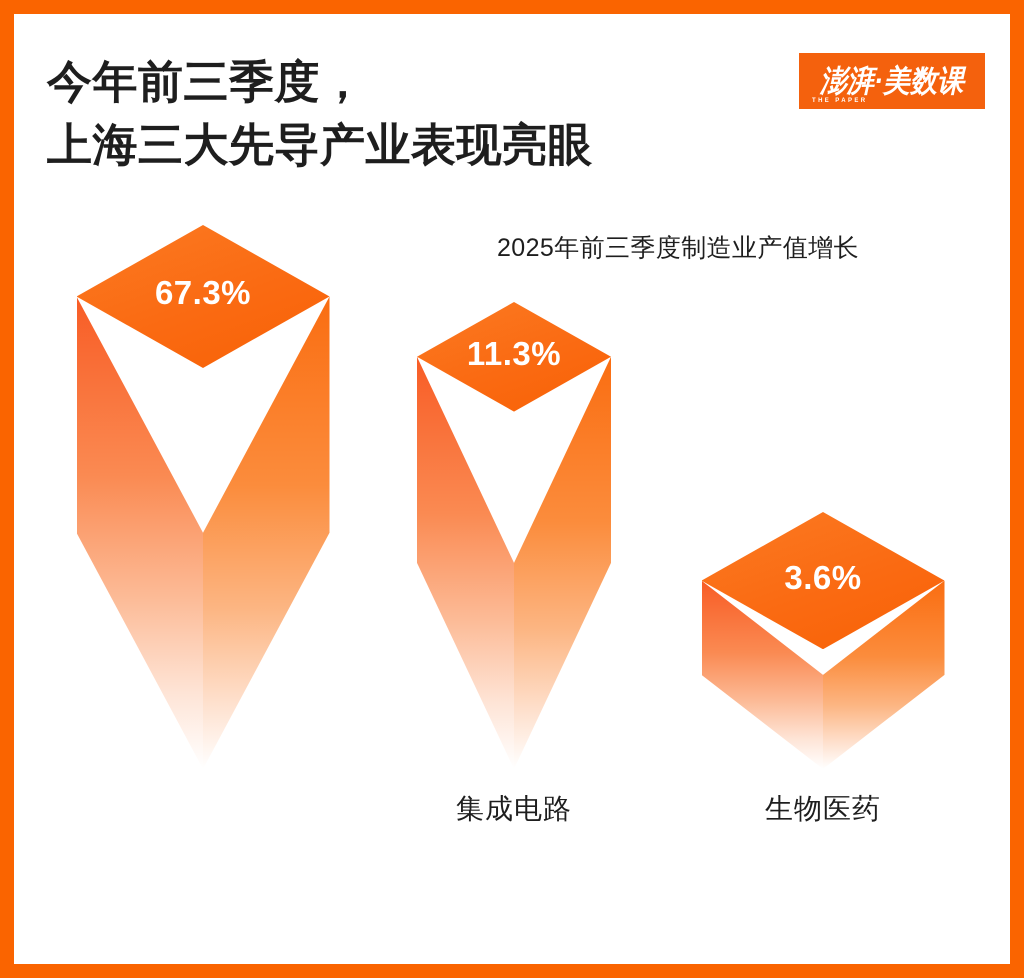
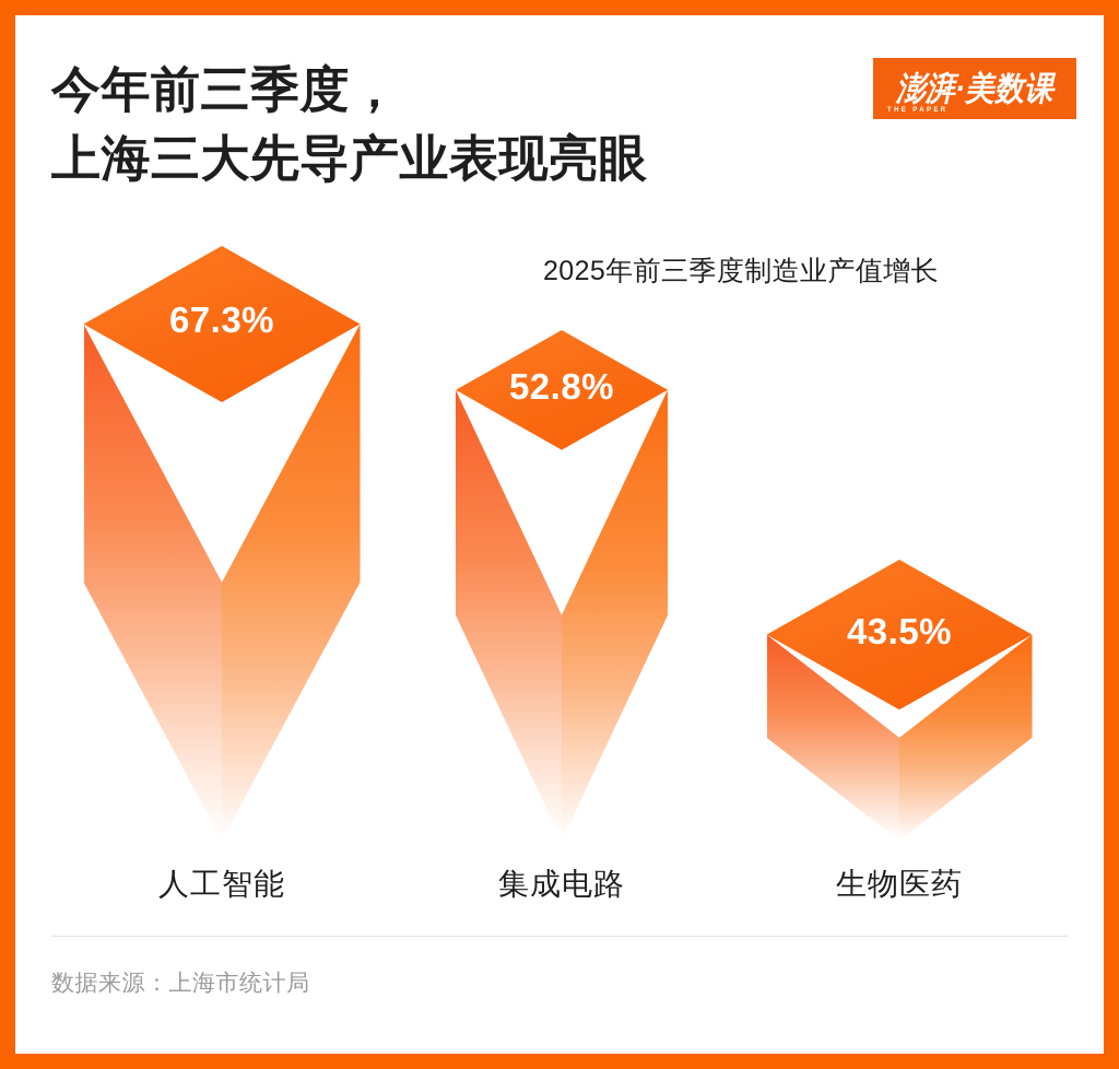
  今年前三季度，
  上海三大先导产业表现亮眼
  澎湃·美数课
  2025年前三季度制造业产值增长
  67.3%
- 11.3%
+ 52.8%
- 3.6%
+ 43.5%
+ 人工智能
  集成电路
  生物医药
+ 数据来源：上海市统计局
